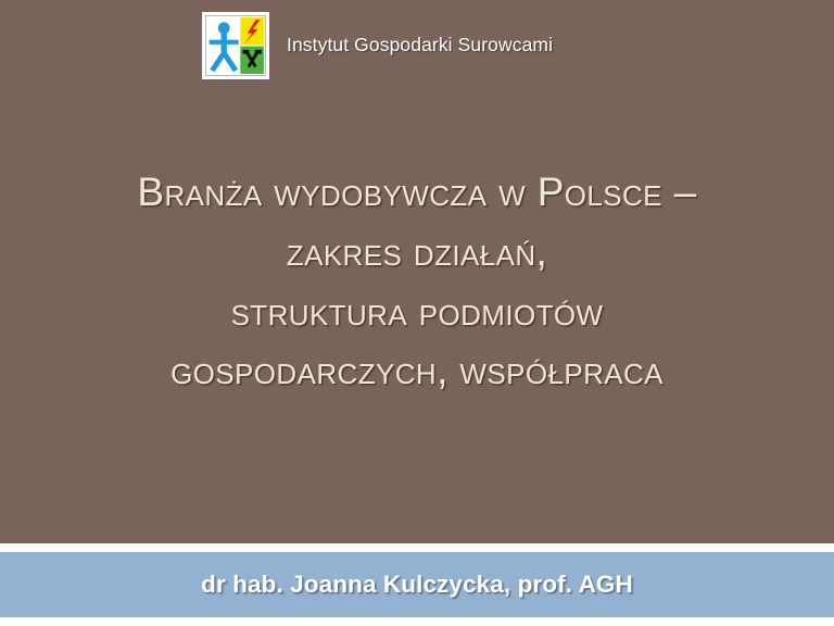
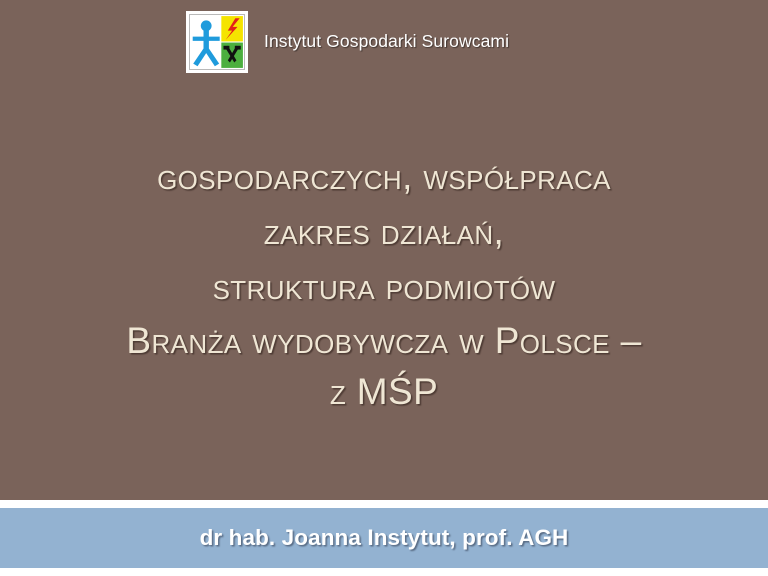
  Instytut Gospodarki Surowcami
- Branża wydobywcza w Polsce –
+ gospodarczych, współpraca
  zakres działań,
  struktura podmiotów
- gospodarczych, współpraca
+ Branża wydobywcza w Polsce –
+ z MŚP
- dr hab. Joanna Kulczycka, prof. AGH
+ dr hab. Joanna Instytut, prof. AGH
